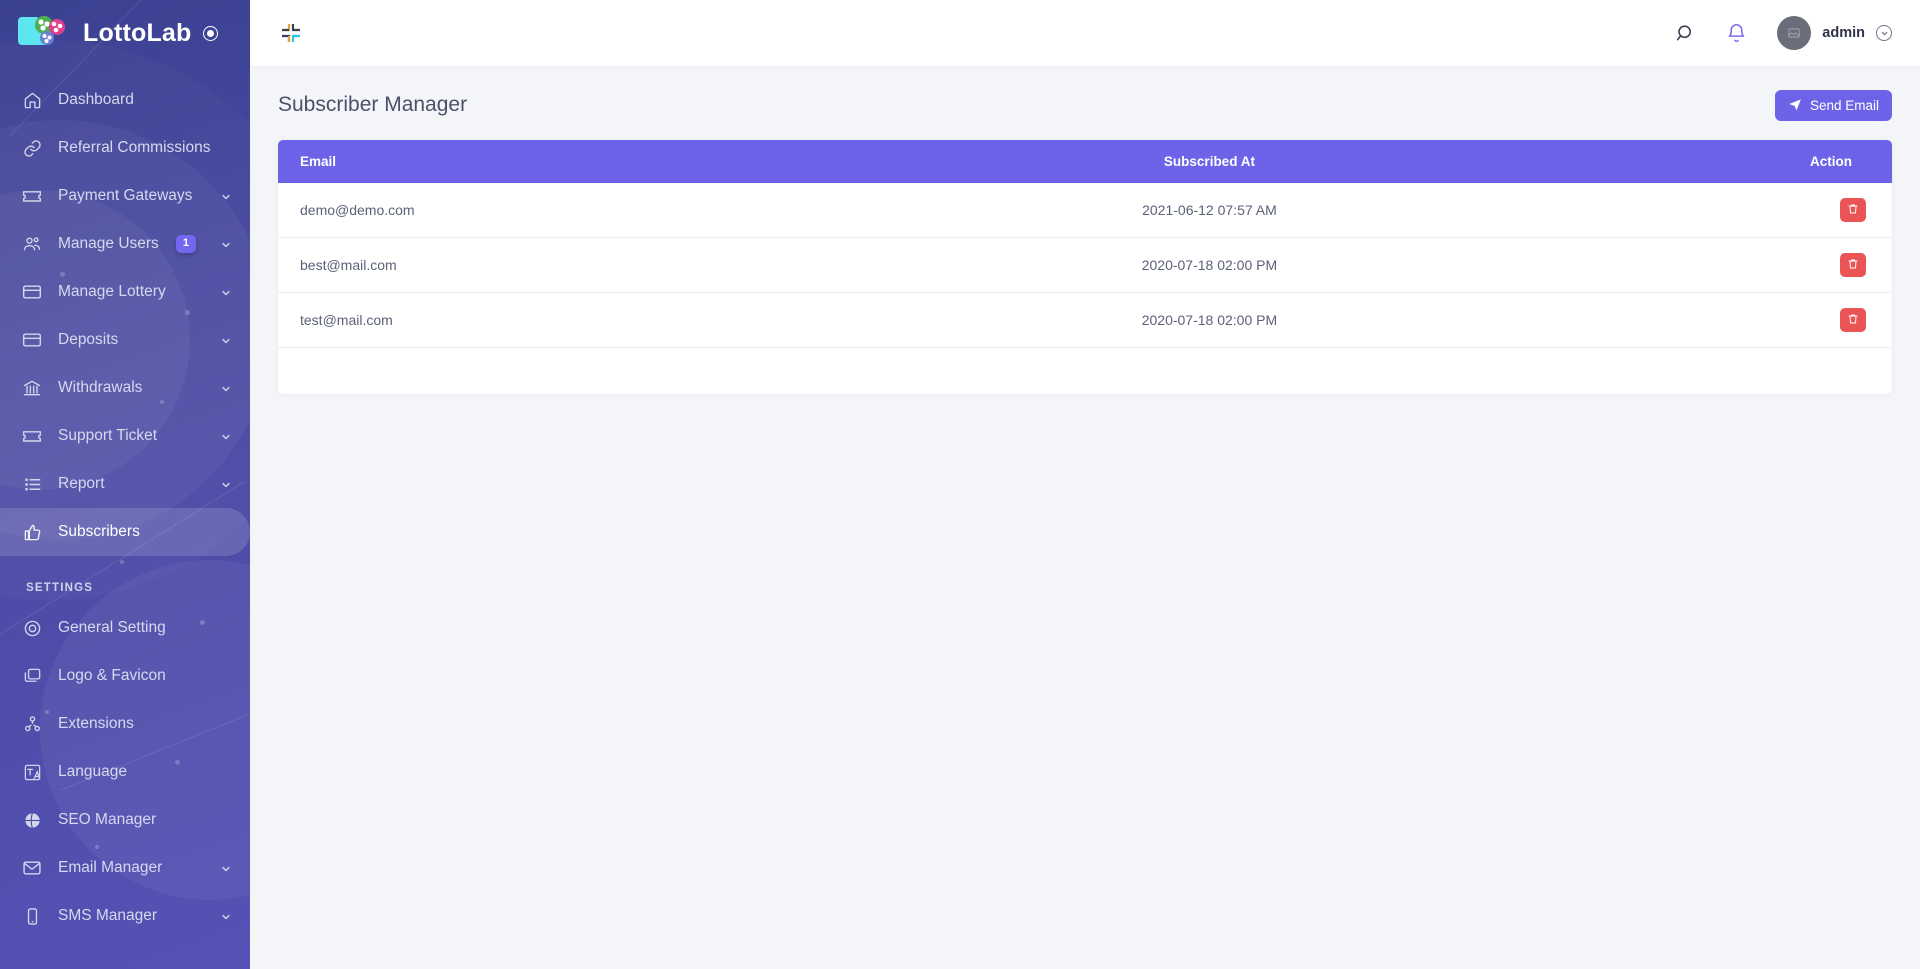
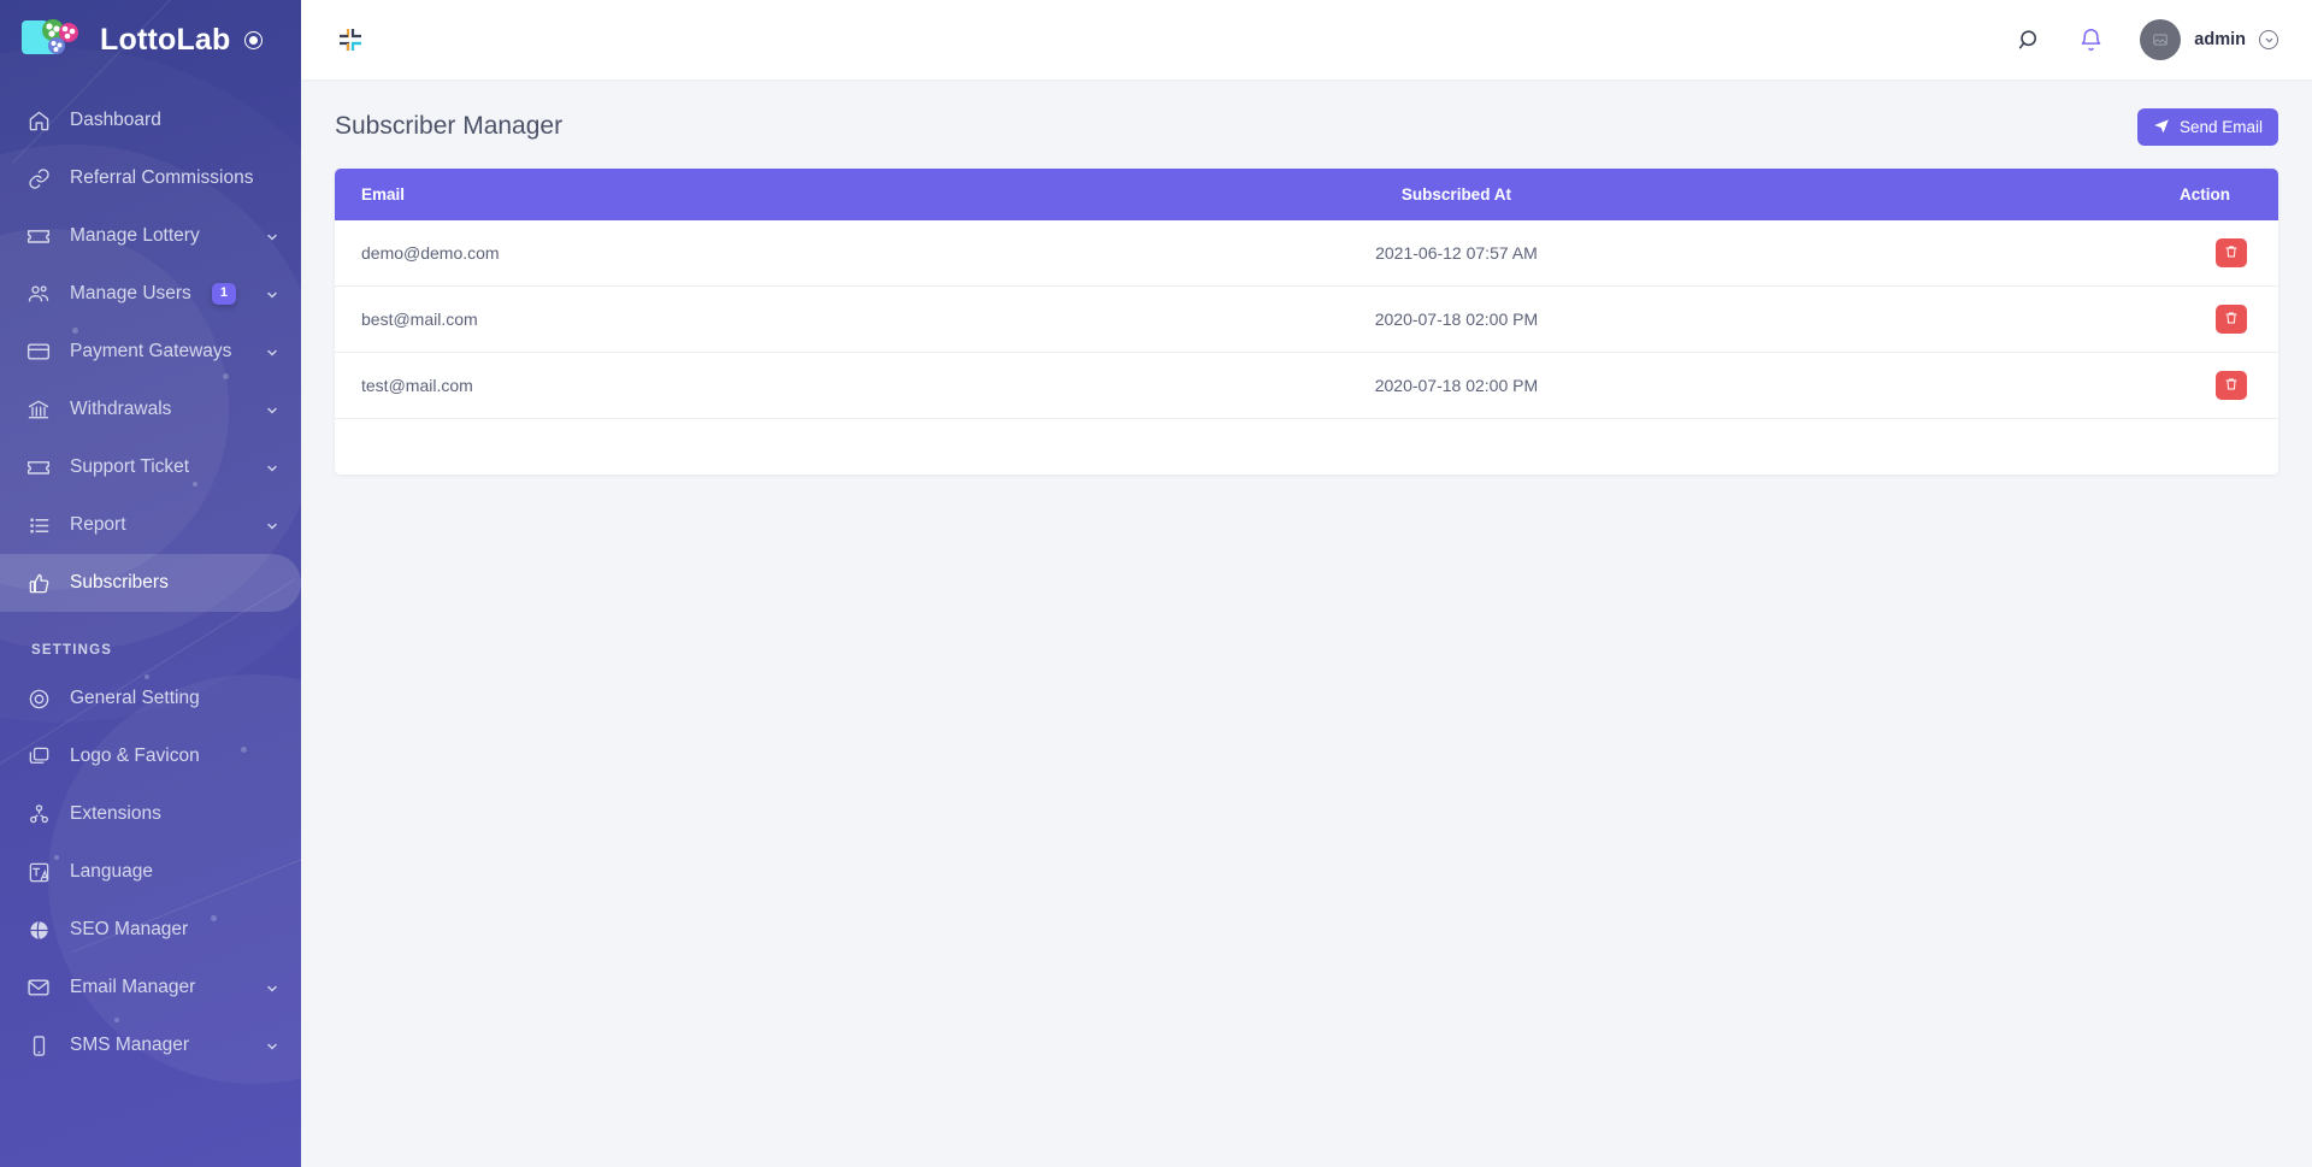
  LottoLab
  Dashboard
  Referral Commissions
- Payment Gateways
+ Manage Lottery
  Manage Users
  1
- Manage Lottery
+ Payment Gateways
- Deposits
  Withdrawals
  Support Ticket
  Report
  Subscribers
  SETTINGS
  General Setting
  Logo & Favicon
  Extensions
  Language
  SEO Manager
  Email Manager
  SMS Manager
  admin
  Subscriber Manager
  Send Email
  Email	Subscribed At	Action
  demo@demo.com	2021-06-12 07:57 AM
  best@mail.com	2020-07-18 02:00 PM
  test@mail.com	2020-07-18 02:00 PM
